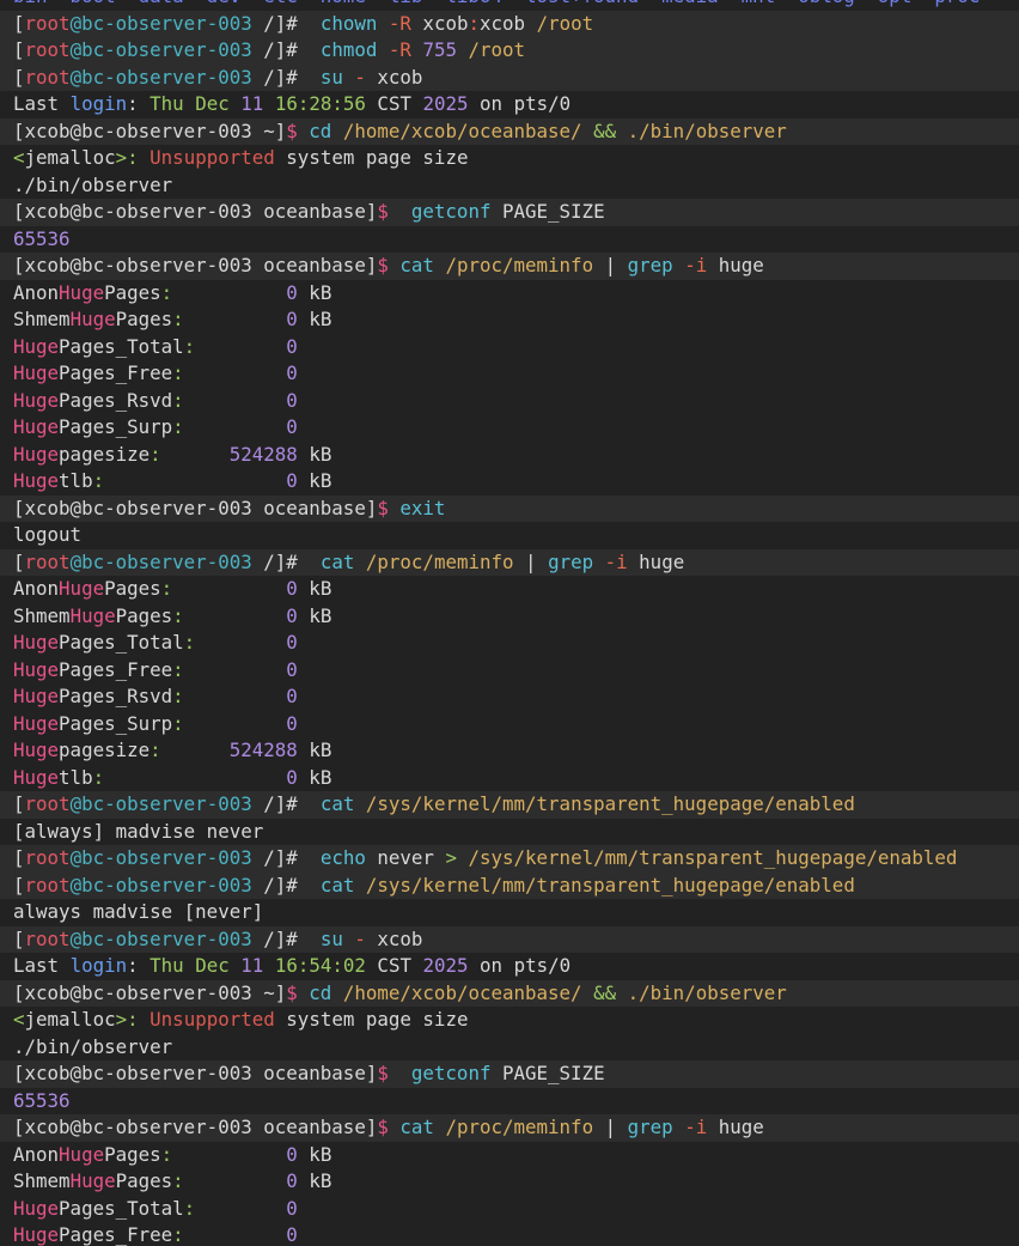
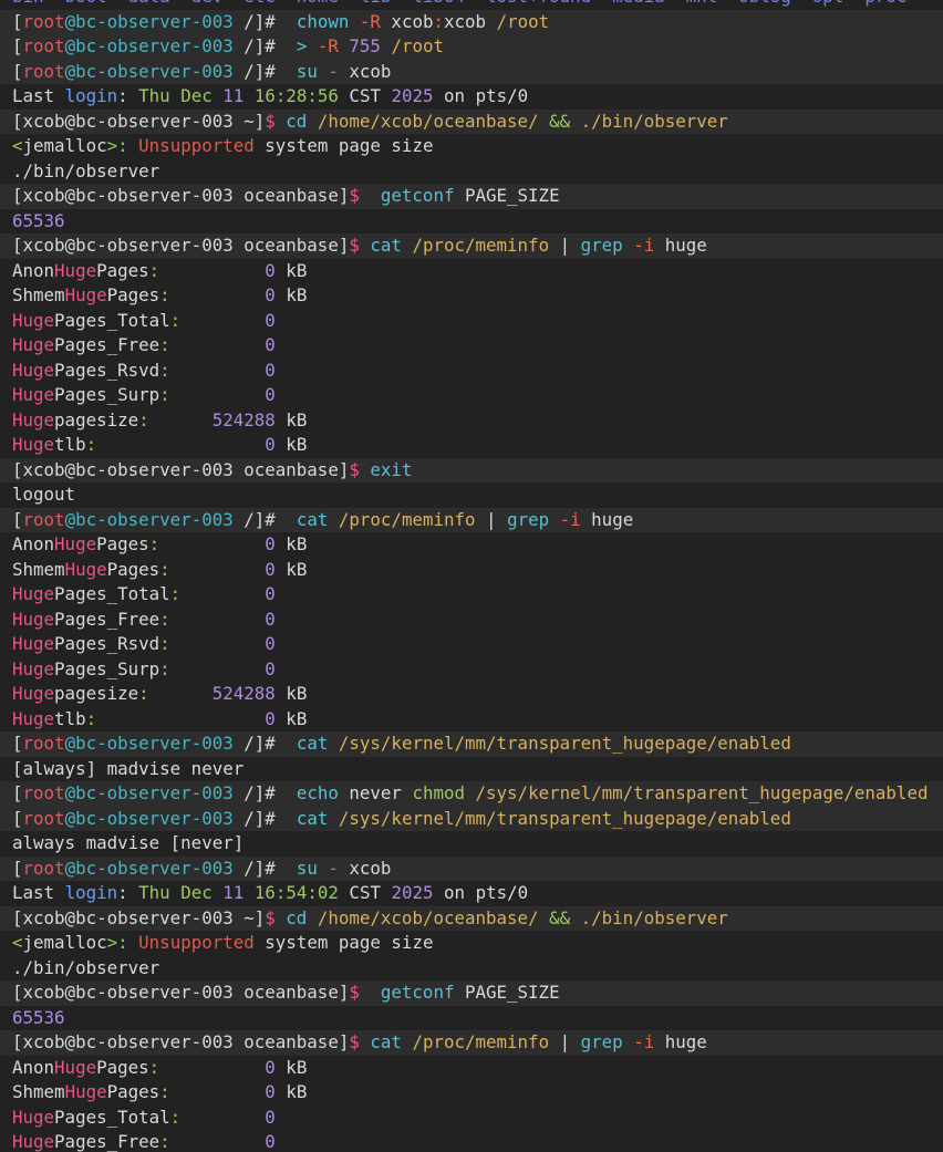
  [root@bc-observer-003 /]# chown -R xcob:xcob /root
- [root@bc-observer-003 /]# chmod -R 755 /root
+ [root@bc-observer-003 /]# > -R 755 /root
  [root@bc-observer-003 /]# su - xcob
  Last login: Thu Dec 11 16:28:56 CST 2025 on pts/0
  [xcob@bc-observer-003 ~]$ cd /home/xcob/oceanbase/ && ./bin/observer
  <jemalloc>: Unsupported system page size
  ./bin/observer
  [xcob@bc-observer-003 oceanbase]$ getconf PAGE_SIZE
  65536
  [xcob@bc-observer-003 oceanbase]$ cat /proc/meminfo | grep -i huge
  AnonHugePages: 0 kB
  ShmemHugePages: 0 kB
  HugePages_Total: 0
  HugePages_Free: 0
  HugePages_Rsvd: 0
  HugePages_Surp: 0
  Hugepagesize: 524288 kB
  Hugetlb: 0 kB
  [xcob@bc-observer-003 oceanbase]$ exit
  logout
  [root@bc-observer-003 /]# cat /proc/meminfo | grep -i huge
  AnonHugePages: 0 kB
  ShmemHugePages: 0 kB
  HugePages_Total: 0
  HugePages_Free: 0
  HugePages_Rsvd: 0
  HugePages_Surp: 0
  Hugepagesize: 524288 kB
  Hugetlb: 0 kB
  [root@bc-observer-003 /]# cat /sys/kernel/mm/transparent_hugepage/enabled
  [always] madvise never
- [root@bc-observer-003 /]# echo never > /sys/kernel/mm/transparent_hugepage/enabled
+ [root@bc-observer-003 /]# echo never chmod /sys/kernel/mm/transparent_hugepage/enabled
  [root@bc-observer-003 /]# cat /sys/kernel/mm/transparent_hugepage/enabled
  always madvise [never]
  [root@bc-observer-003 /]# su - xcob
  Last login: Thu Dec 11 16:54:02 CST 2025 on pts/0
  [xcob@bc-observer-003 ~]$ cd /home/xcob/oceanbase/ && ./bin/observer
  <jemalloc>: Unsupported system page size
  ./bin/observer
  [xcob@bc-observer-003 oceanbase]$ getconf PAGE_SIZE
  65536
  [xcob@bc-observer-003 oceanbase]$ cat /proc/meminfo | grep -i huge
  AnonHugePages: 0 kB
  ShmemHugePages: 0 kB
  HugePages_Total: 0
  HugePages_Free: 0
